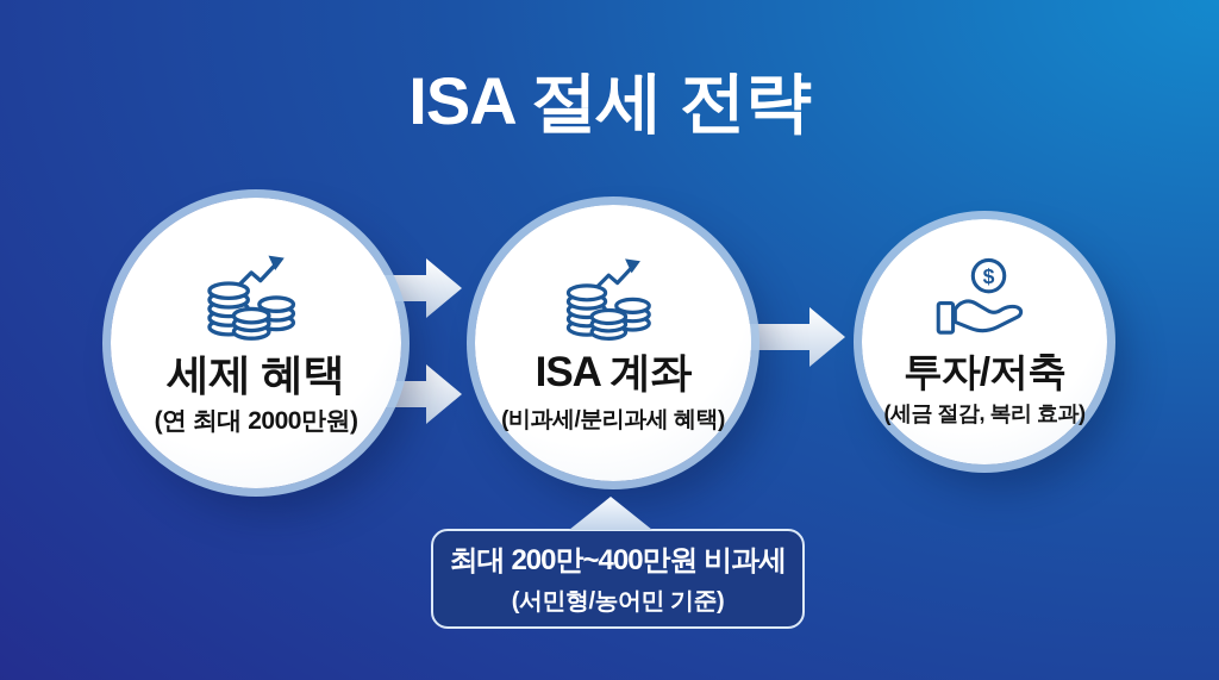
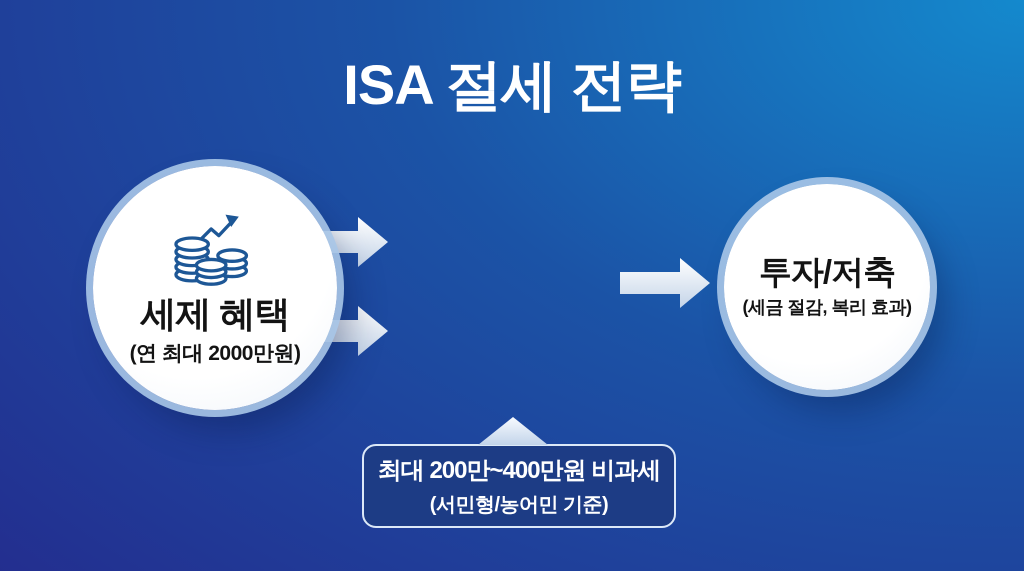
  ISA 절세 전략
  세제 혜택
  (연 최대 2000만원)
- ISA 계좌
- (비과세/분리과세 혜택)
- $
  투자/저축
  (세금 절감, 복리 효과)
  최대 200만~400만원 비과세
  (서민형/농어민 기준)
